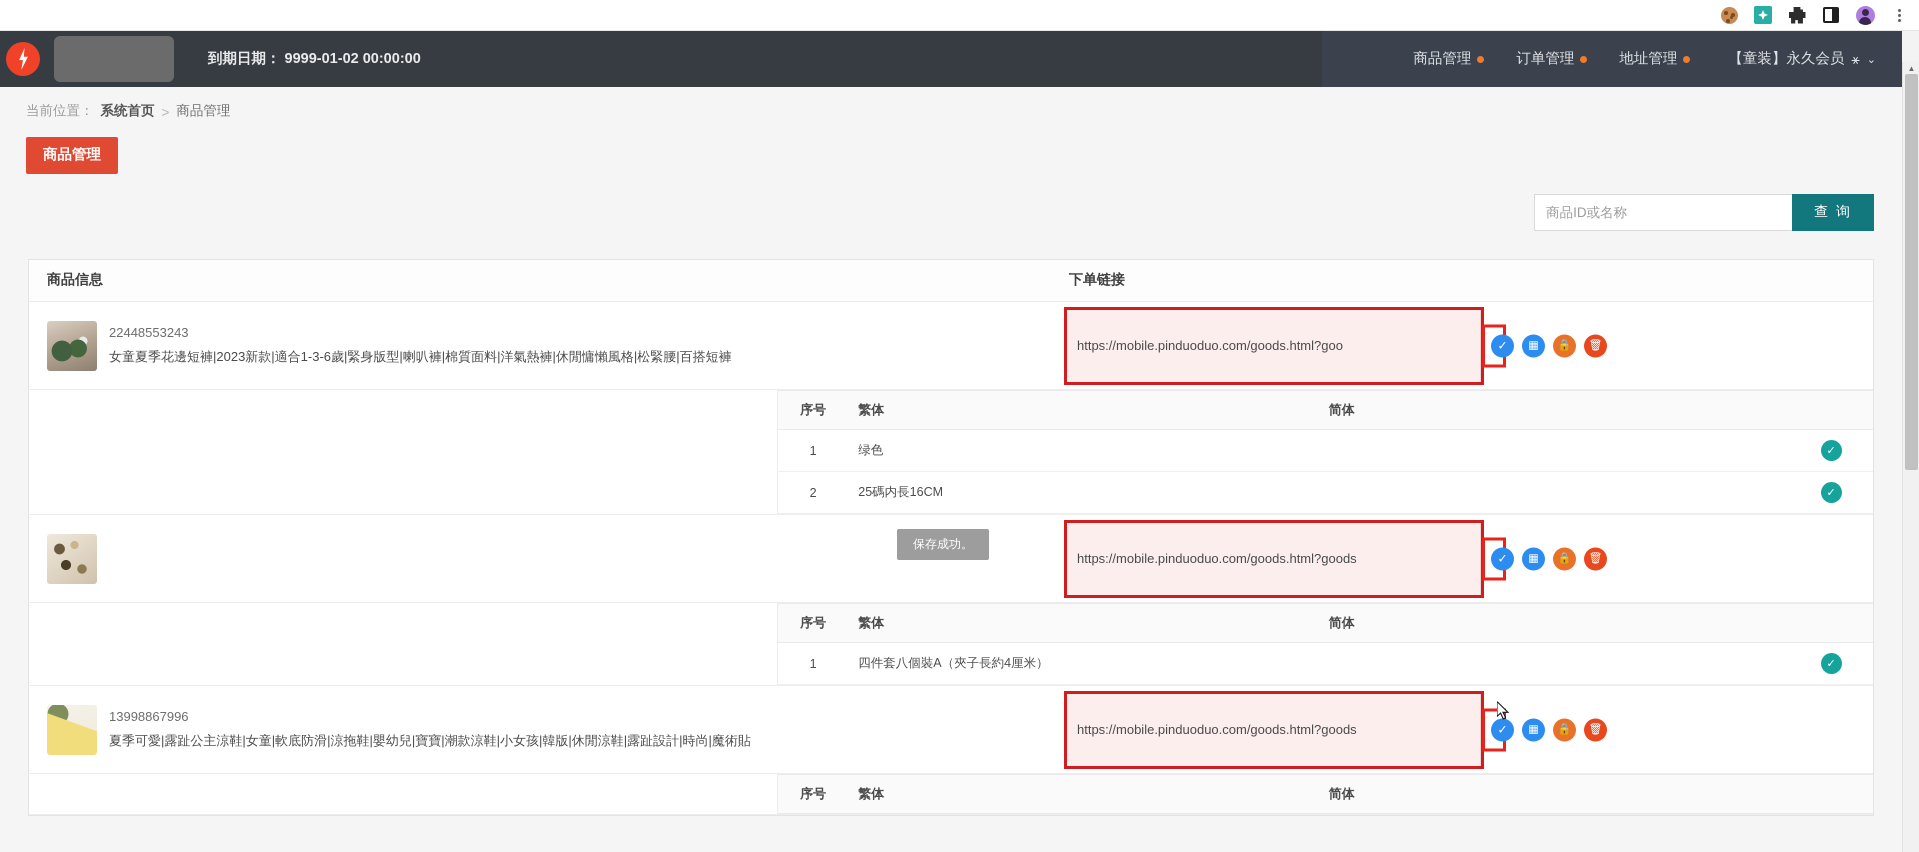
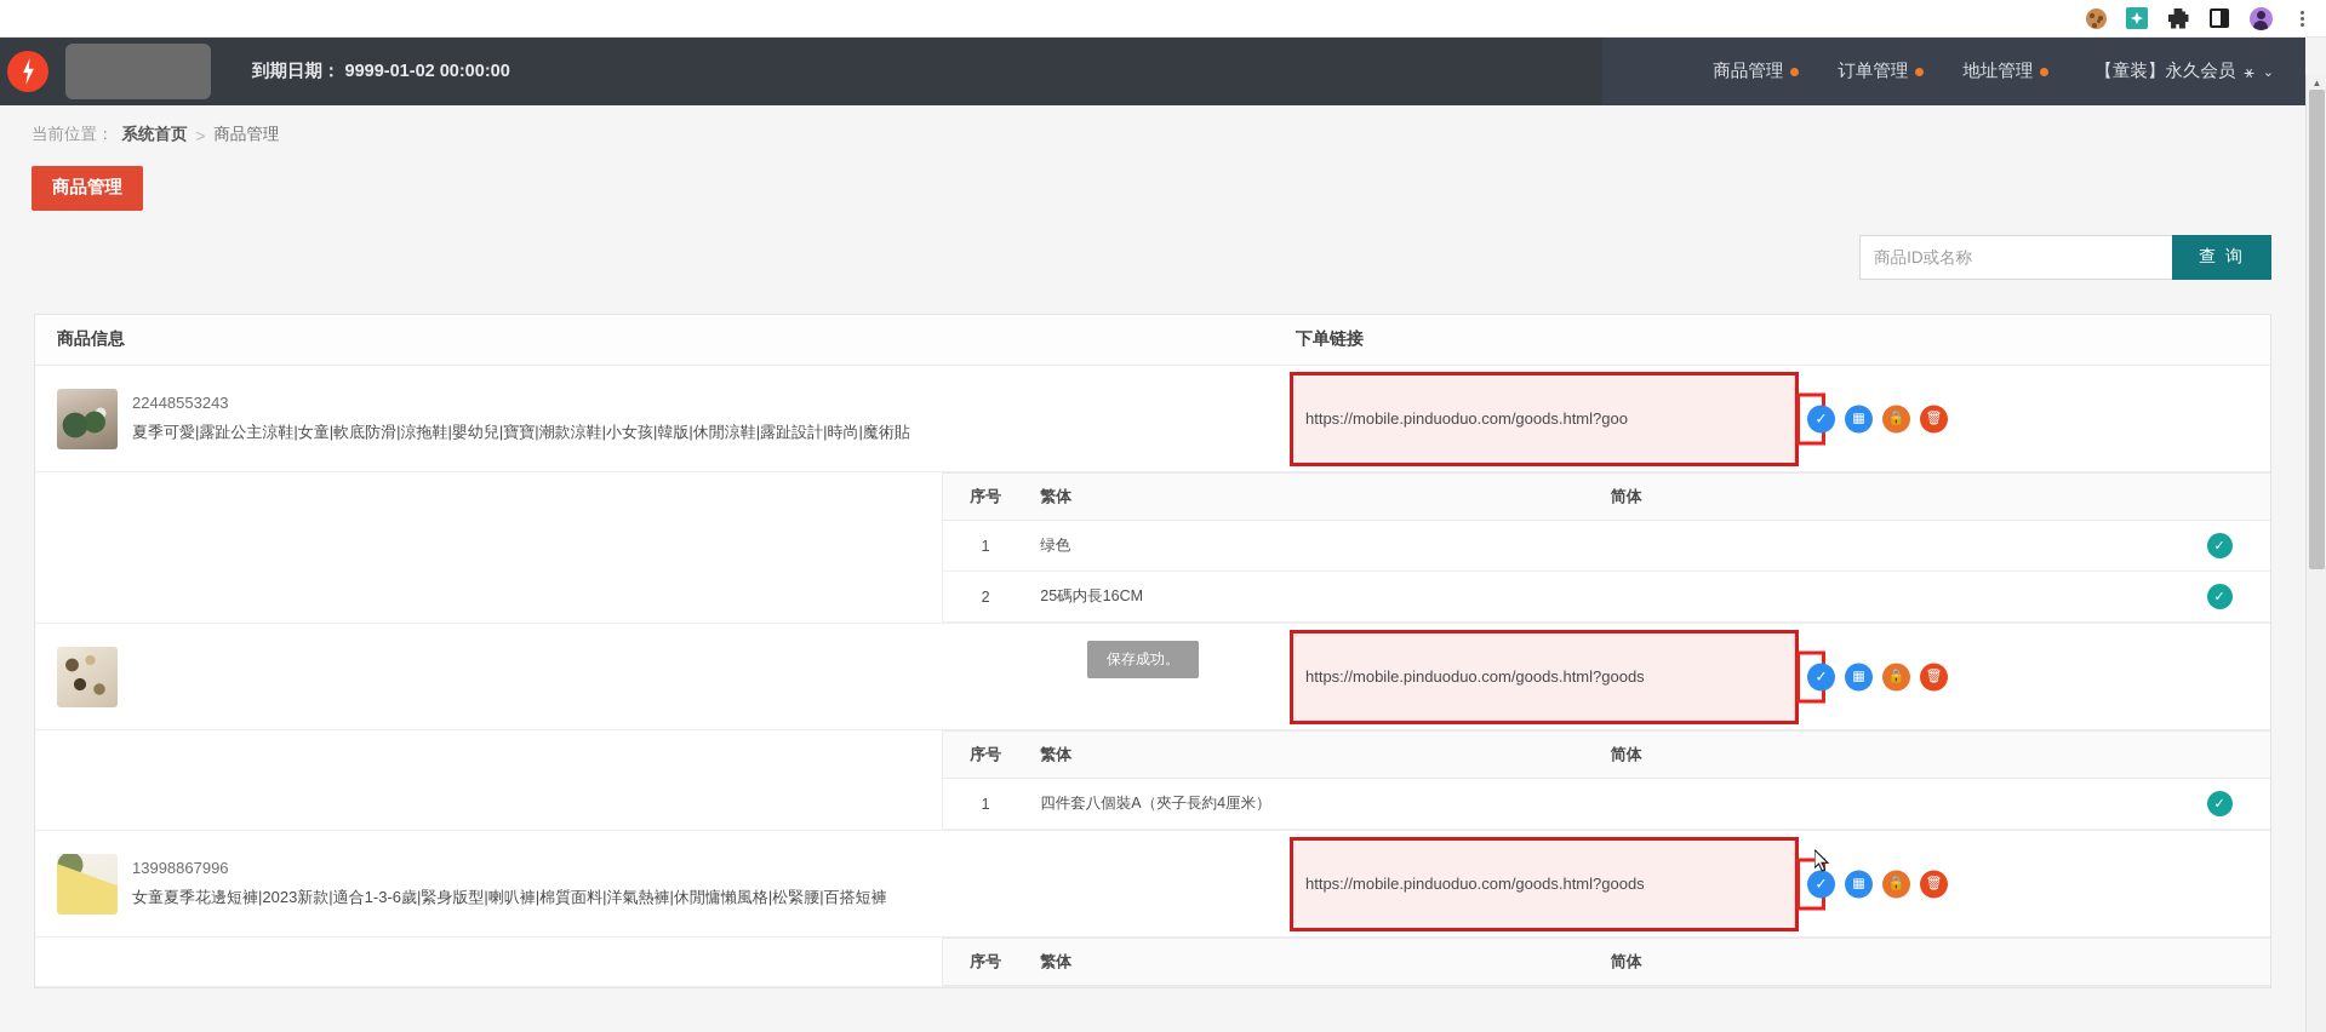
  到期日期： 9999-01-02 00:00:00
  商品管理
  订单管理
  地址管理
  【童装】永久会员
  ⚹
  ⌄
  当前位置：
  系统首页
  >
  商品管理
  商品管理
  商品ID或名称
  查 询
  商品信息
  下单链接
  22448553243
- 女童夏季花邊短褲|2023新款|適合1-3-6歲|緊身版型|喇叭褲|棉質面料|洋氣熱褲|休閒慵懶風格|松緊腰|百搭短褲
+ 夏季可愛|露趾公主涼鞋|女童|軟底防滑|涼拖鞋|嬰幼兒|寶寶|潮款涼鞋|小女孩|韓版|休閒涼鞋|露趾設計|時尚|魔術貼
  https://mobile.pinduoduo.com/goods.html?goo
  ✓
  ▦
  🔒
  🗑
  序号	繁体	简体
  1	绿色		✓
  2	25碼内長16CM		✓
  https://mobile.pinduoduo.com/goods.html?goods
  ✓
  ▦
  🔒
  🗑
  序号	繁体	简体
  1	四件套八個裝A（夾子長約4厘米）		✓
  13998867996
- 夏季可愛|露趾公主涼鞋|女童|軟底防滑|涼拖鞋|嬰幼兒|寶寶|潮款涼鞋|小女孩|韓版|休閒涼鞋|露趾設計|時尚|魔術貼
+ 女童夏季花邊短褲|2023新款|適合1-3-6歲|緊身版型|喇叭褲|棉質面料|洋氣熱褲|休閒慵懶風格|松緊腰|百搭短褲
  https://mobile.pinduoduo.com/goods.html?goods
  ✓
  ▦
  🔒
  🗑
  序号	繁体	简体
  保存成功。
  ▲
